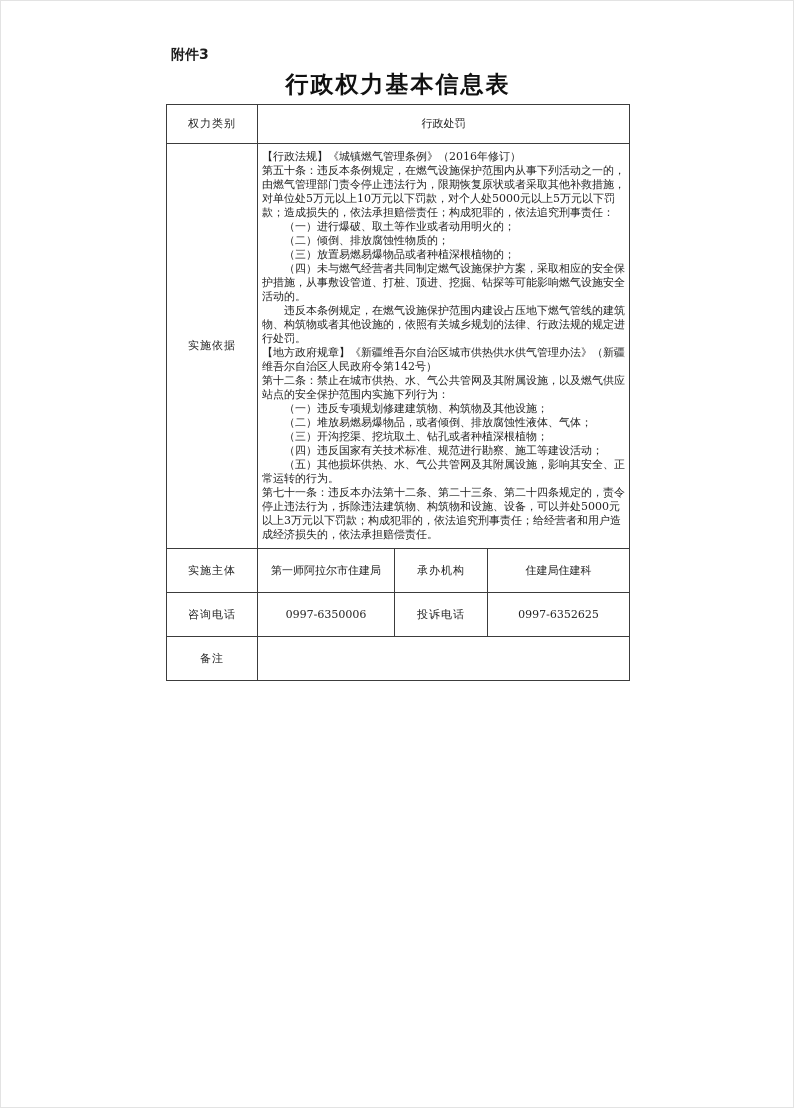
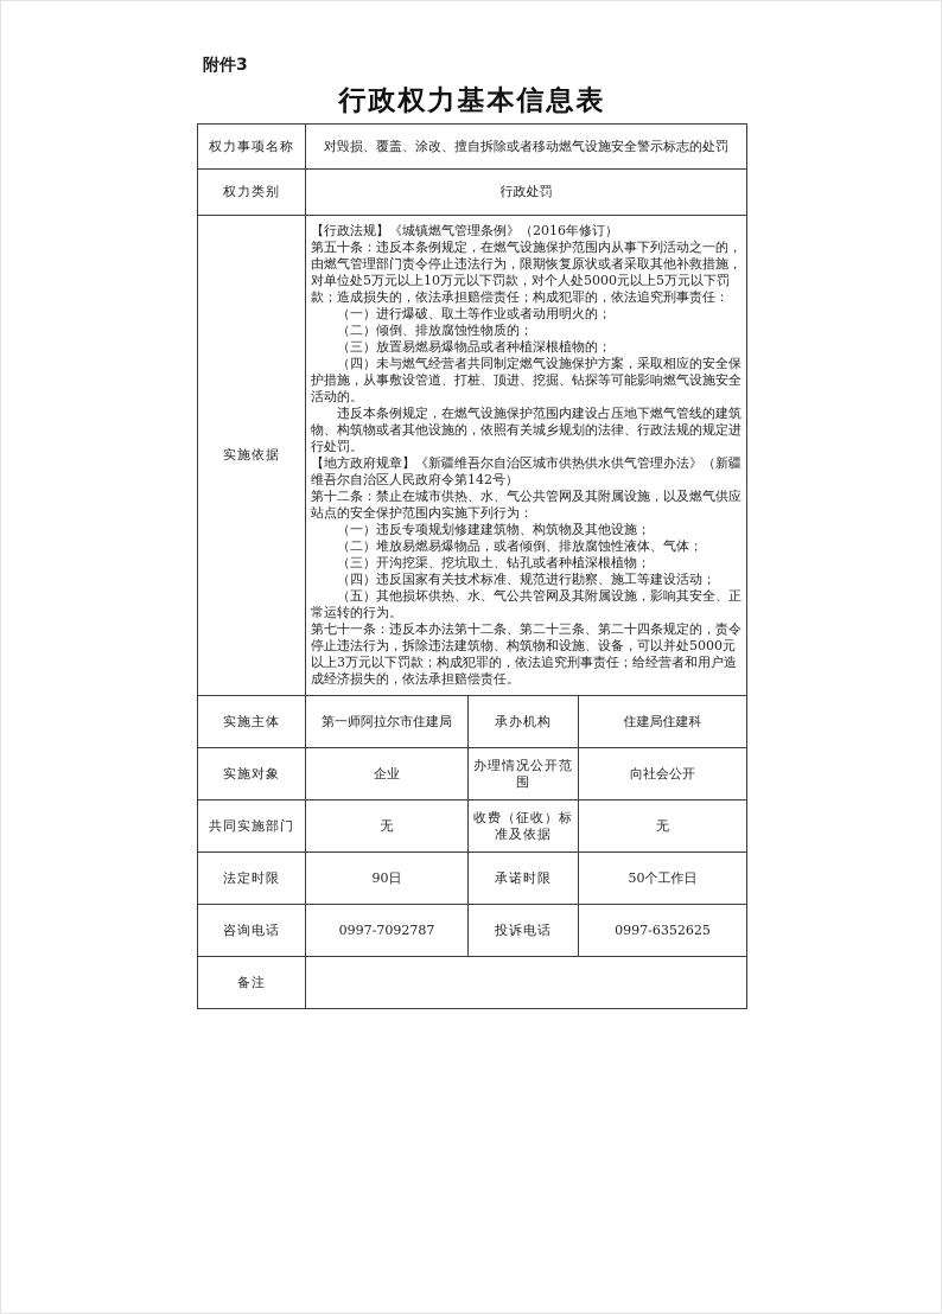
  附件3
  行政权力基本信息表
+ 权力事项名称	对毁损、覆盖、涂改、擅自拆除或者移动燃气设施安全警示标志的处罚
  权力类别	行政处罚
  实施依据	【行政法规】《城镇燃气管理条例》（2016年修订） 第五十条：违反本条例规定，在燃气设施保护范围内从事下列活动之一的，由燃气管理部门责令停止违法行为，限期恢复原状或者采取其他补救措施，对单位处5万元以上10万元以下罚款，对个人处5000元以上5万元以下罚款；造成损失的，依法承担赔偿责任；构成犯罪的，依法追究刑事责任： （一）进行爆破、取土等作业或者动用明火的； （二）倾倒、排放腐蚀性物质的； （三）放置易燃易爆物品或者种植深根植物的； （四）未与燃气经营者共同制定燃气设施保护方案，采取相应的安全保护措施，从事敷设管道、打桩、顶进、挖掘、钻探等可能影响燃气设施安全活动的。 违反本条例规定，在燃气设施保护范围内建设占压地下燃气管线的建筑物、构筑物或者其他设施的，依照有关城乡规划的法律、行政法规的规定进行处罚。 【地方政府规章】《新疆维吾尔自治区城市供热供水供气管理办法》（新疆维吾尔自治区人民政府令第142号） 第十二条：禁止在城市供热、水、气公共管网及其附属设施，以及燃气供应站点的安全保护范围内实施下列行为： （一）违反专项规划修建建筑物、构筑物及其他设施； （二）堆放易燃易爆物品，或者倾倒、排放腐蚀性液体、气体； （三）开沟挖渠、挖坑取土、钻孔或者种植深根植物； （四）违反国家有关技术标准、规范进行勘察、施工等建设活动； （五）其他损坏供热、水、气公共管网及其附属设施，影响其安全、正常运转的行为。 第七十一条：违反本办法第十二条、第二十三条、第二十四条规定的，责令停止违法行为，拆除违法建筑物、构筑物和设施、设备，可以并处5000元以上3万元以下罚款；构成犯罪的，依法追究刑事责任；给经营者和用户造成经济损失的，依法承担赔偿责任。
  实施主体	第一师阿拉尔市住建局	承办机构	住建局住建科
+ 实施对象	企业	办理情况公开范围	向社会公开
+ 共同实施部门	无	收费（征收）标准及依据	无
+ 法定时限	90日	承诺时限	50个工作日
- 咨询电话	0997-6350006	投诉电话	0997-6352625
+ 咨询电话	0997-7092787	投诉电话	0997-6352625
  备注
